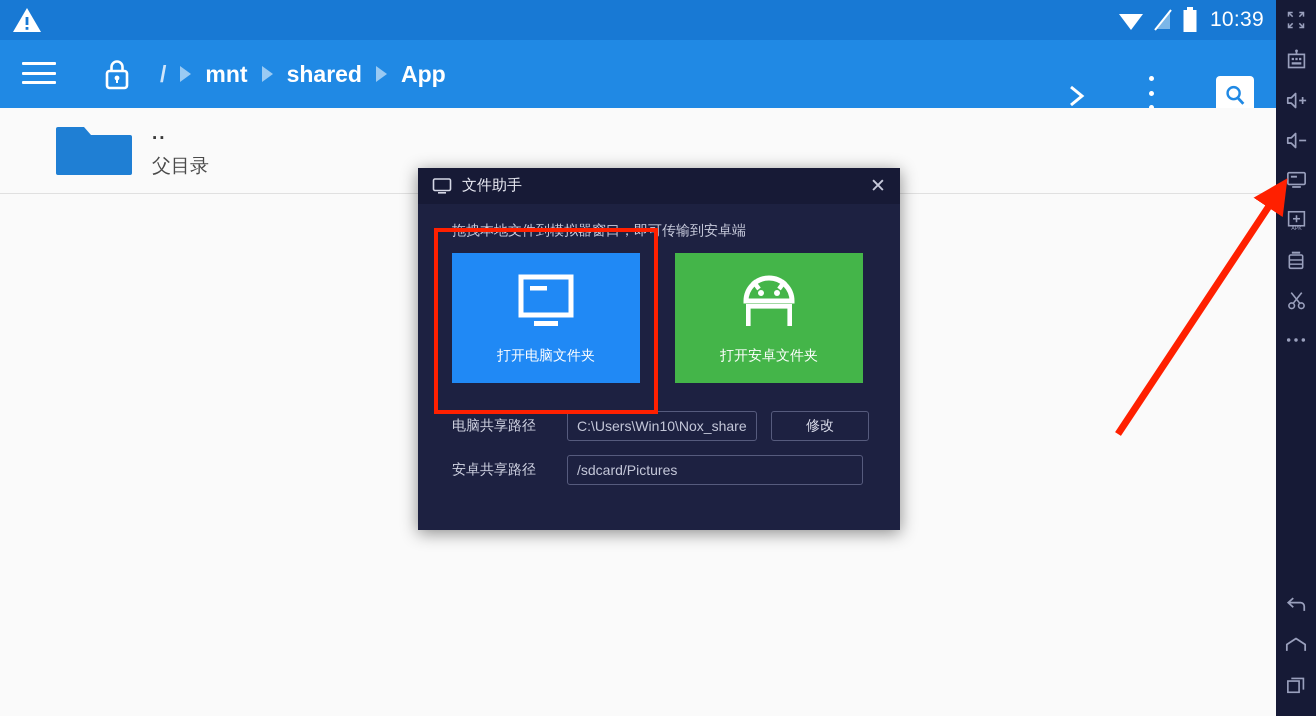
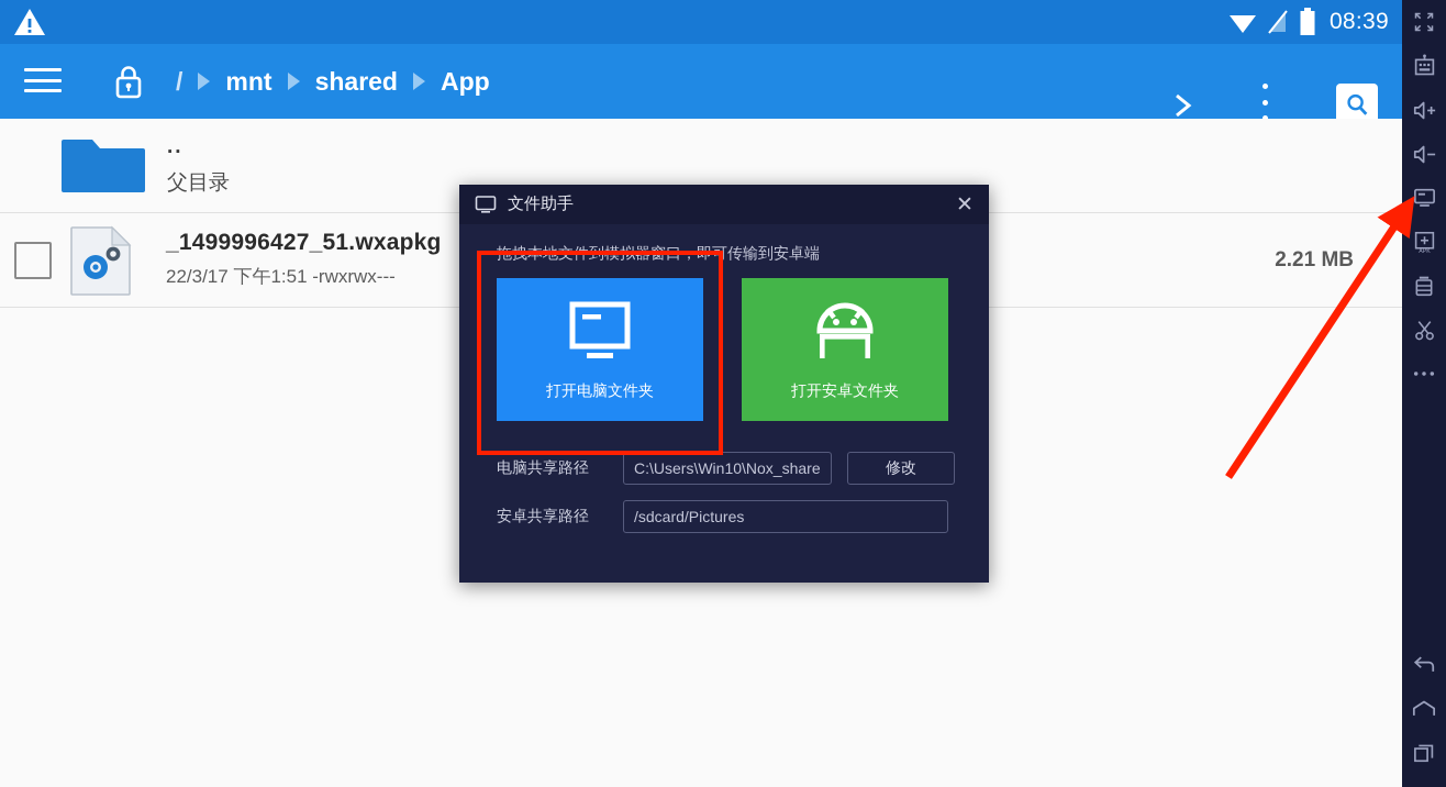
- 10:39
+ 08:39
  /
  mnt
  shared
  App
  ..
  父目录
+ _1499996427_51.wxapkg
+ 22/3/17 下午1:51 -rwxrwx---
+ 2.21 MB
  文件助手
  ✕
  拖拽本地文件到模拟器窗口，即可传输到安卓端
  打开电脑文件夹
  打开安卓文件夹
  电脑共享路径
  C:\Users\Win10\Nox_share
  修改
  安卓共享路径
  /sdcard/Pictures
